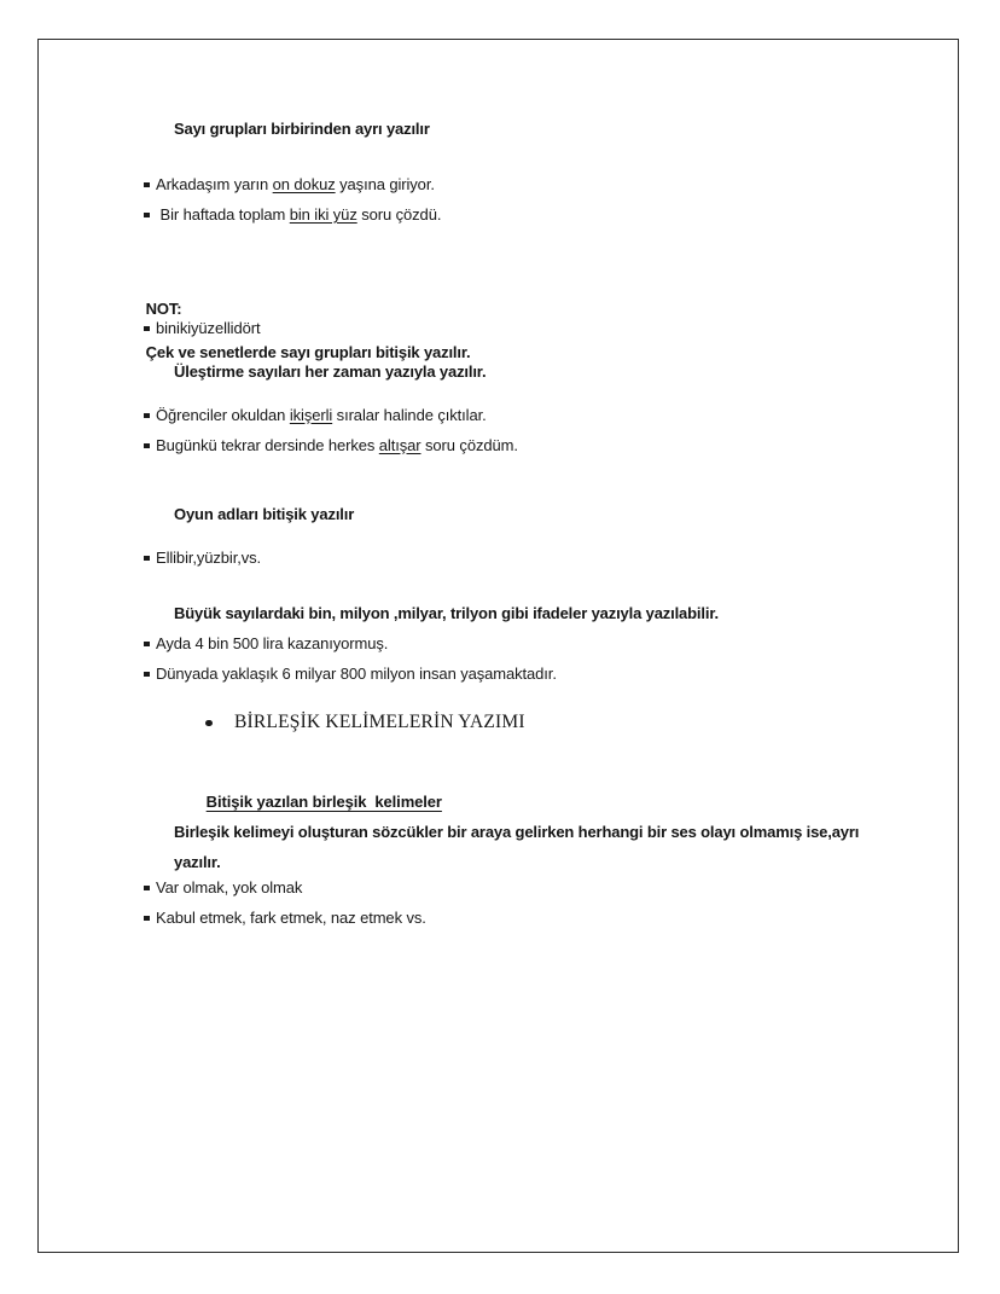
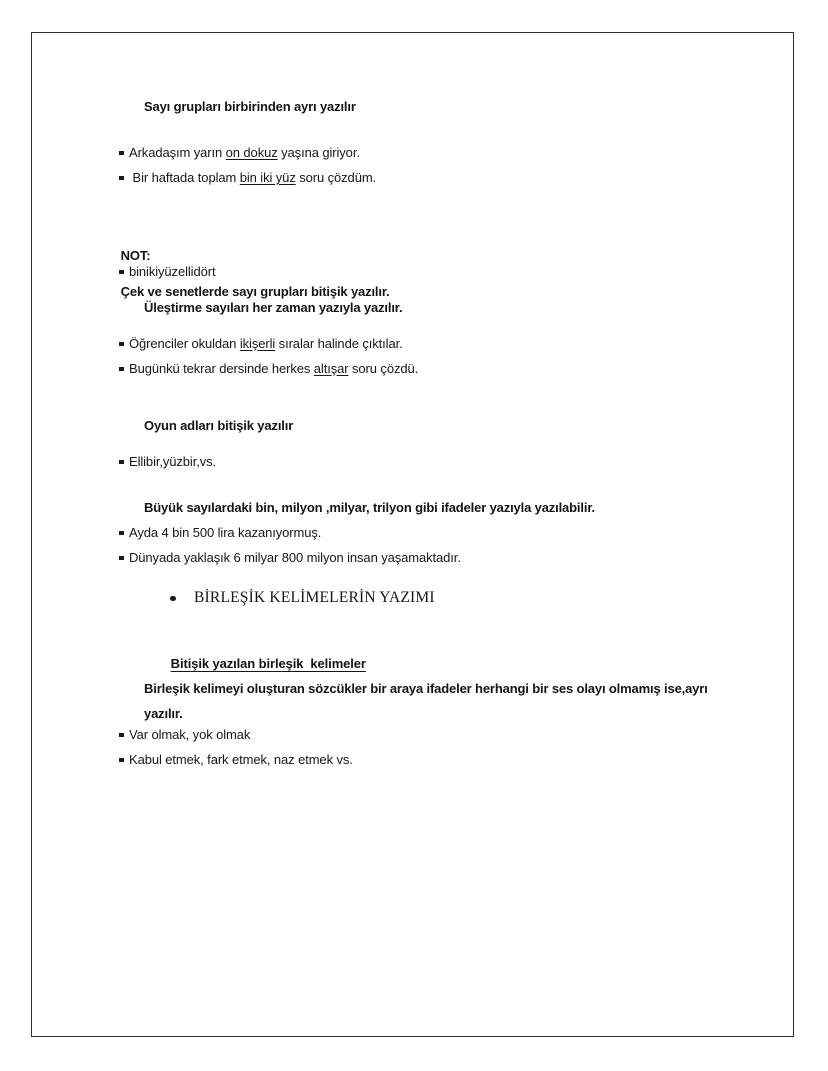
  Sayı grupları birbirinden ayrı yazılır
  Arkadaşım yarın on dokuz yaşına giriyor.
- Bir haftada toplam bin iki yüz soru çözdü.
+ Bir haftada toplam bin iki yüz soru çözdüm.
  NOT: Çek ve senetlerde sayı grupları bitişik yazılır.
  binikiyüzellidört
  Üleştirme sayıları her zaman yazıyla yazılır.
  Öğrenciler okuldan ikişerli sıralar halinde çıktılar.
- Bugünkü tekrar dersinde herkes altışar soru çözdüm.
+ Bugünkü tekrar dersinde herkes altışar soru çözdü.
  Oyun adları bitişik yazılır
  Ellibir,yüzbir,vs.
  Büyük sayılardaki bin, milyon ,milyar, trilyon gibi ifadeler yazıyla yazılabilir.
  Ayda 4 bin 500 lira kazanıyormuş.
  Dünyada yaklaşık 6 milyar 800 milyon insan yaşamaktadır.
  BİRLEŞİK KELİMELERİN YAZIMI
  Bitişik yazılan birleşik kelimeler
- Birleşik kelimeyi oluşturan sözcükler bir araya gelirken herhangi bir ses olayı olmamış ise,ayrı yazılır.
+ Birleşik kelimeyi oluşturan sözcükler bir araya ifadeler herhangi bir ses olayı olmamış ise,ayrı yazılır.
  Var olmak, yok olmak
  Kabul etmek, fark etmek, naz etmek vs.
